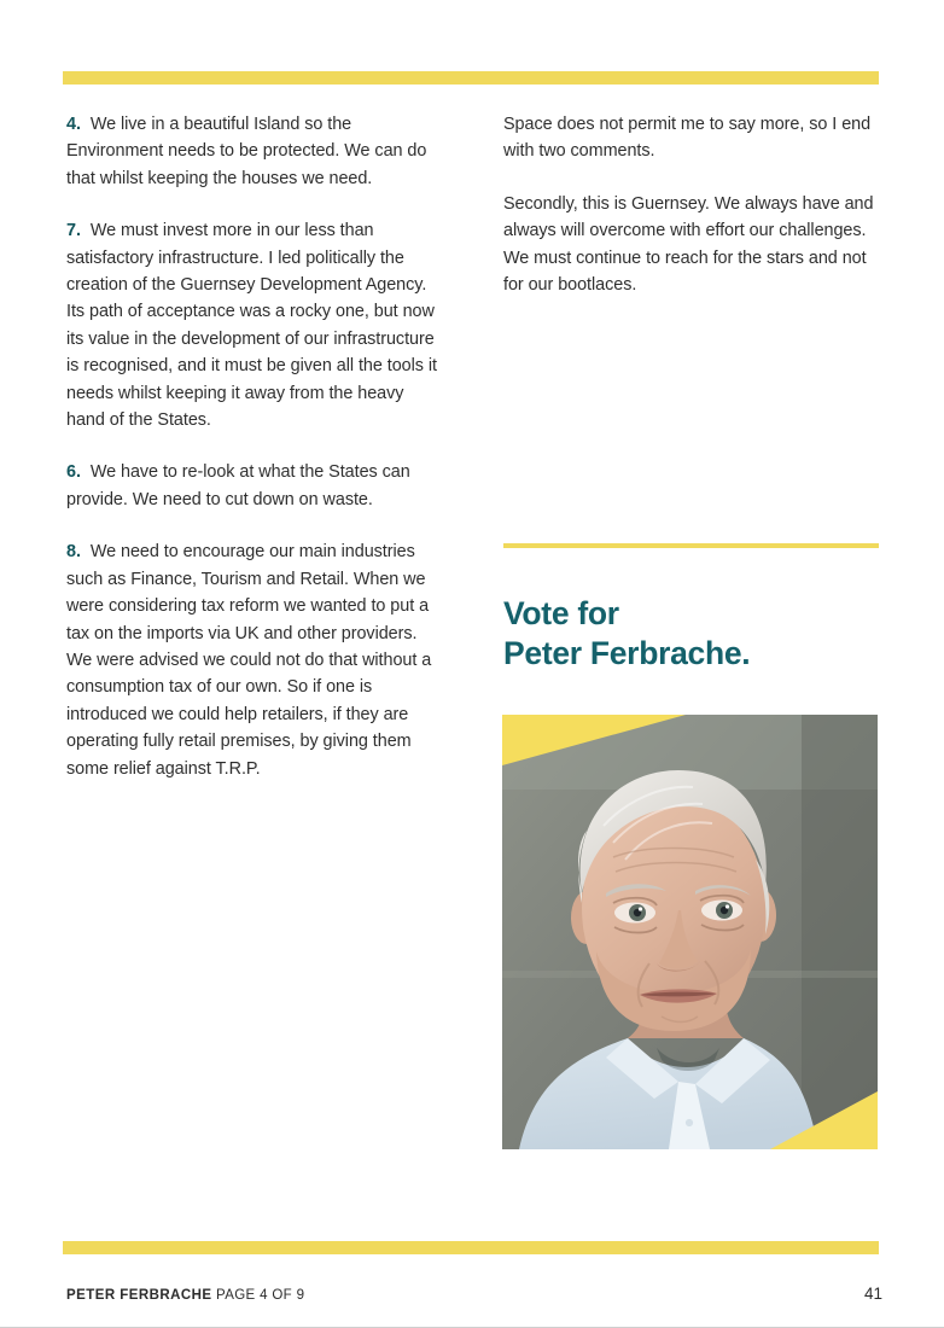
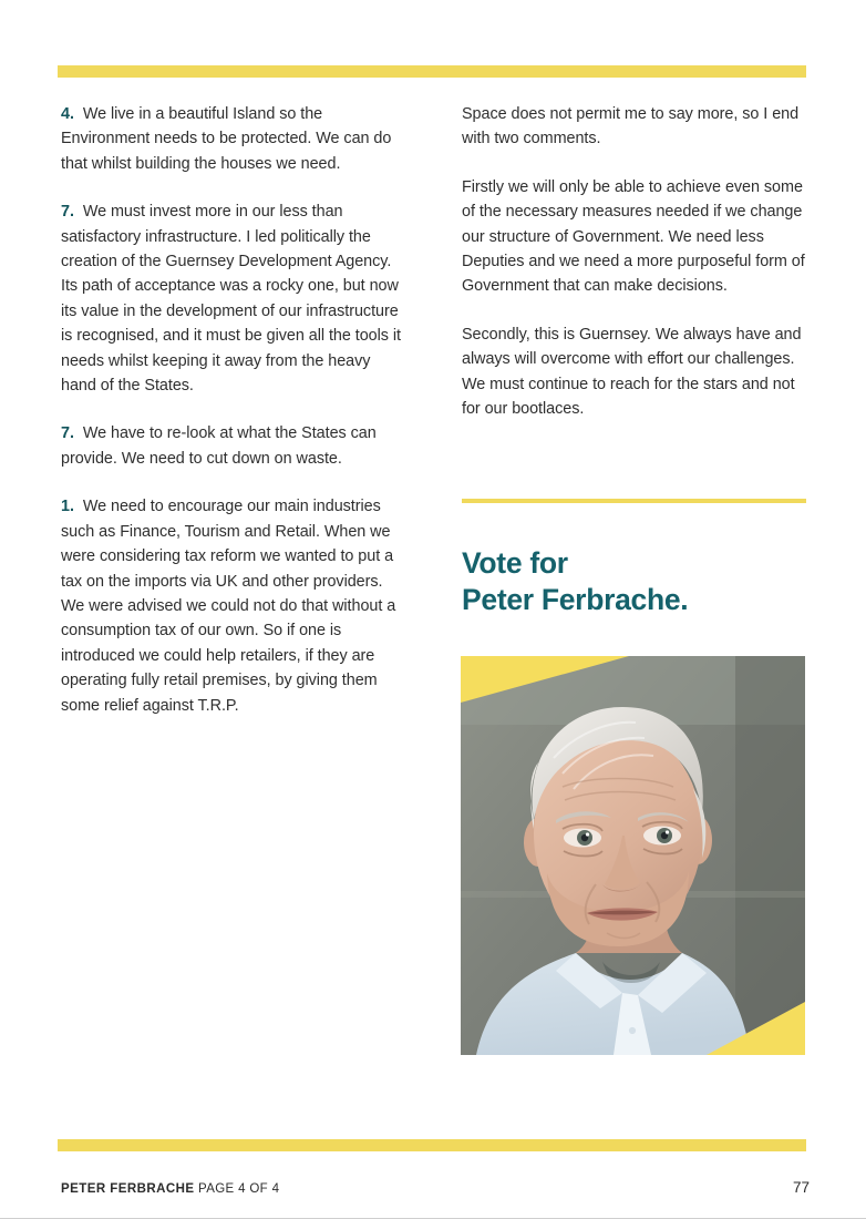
- 4. We live in a beautiful Island so the Environment needs to be protected. We can do that whilst keeping the houses we need.
+ 4. We live in a beautiful Island so the Environment needs to be protected. We can do that whilst building the houses we need.
  7. We must invest more in our less than satisfactory infrastructure. I led politically the creation of the Guernsey Development Agency. Its path of acceptance was a rocky one, but now its value in the development of our infrastructure is recognised, and it must be given all the tools it needs whilst keeping it away from the heavy hand of the States.
- 6. We have to re-look at what the States can provide. We need to cut down on waste.
+ 7. We have to re-look at what the States can provide. We need to cut down on waste.
- 8. We need to encourage our main industries such as Finance, Tourism and Retail. When we were considering tax reform we wanted to put a tax on the imports via UK and other providers. We were advised we could not do that without a consumption tax of our own. So if one is introduced we could help retailers, if they are operating fully retail premises, by giving them some relief against T.R.P.
+ 1. We need to encourage our main industries such as Finance, Tourism and Retail. When we were considering tax reform we wanted to put a tax on the imports via UK and other providers. We were advised we could not do that without a consumption tax of our own. So if one is introduced we could help retailers, if they are operating fully retail premises, by giving them some relief against T.R.P.
  Space does not permit me to say more, so I end with two comments.
+ Firstly we will only be able to achieve even some of the necessary measures needed if we change our structure of Government. We need less Deputies and we need a more purposeful form of Government that can make decisions.
  Secondly, this is Guernsey. We always have and always will overcome with effort our challenges. We must continue to reach for the stars and not for our bootlaces.
  Vote for
  Peter Ferbrache.
- PETER FERBRACHE PAGE 4 OF 9
+ PETER FERBRACHE PAGE 4 OF 4
- 41
+ 77
